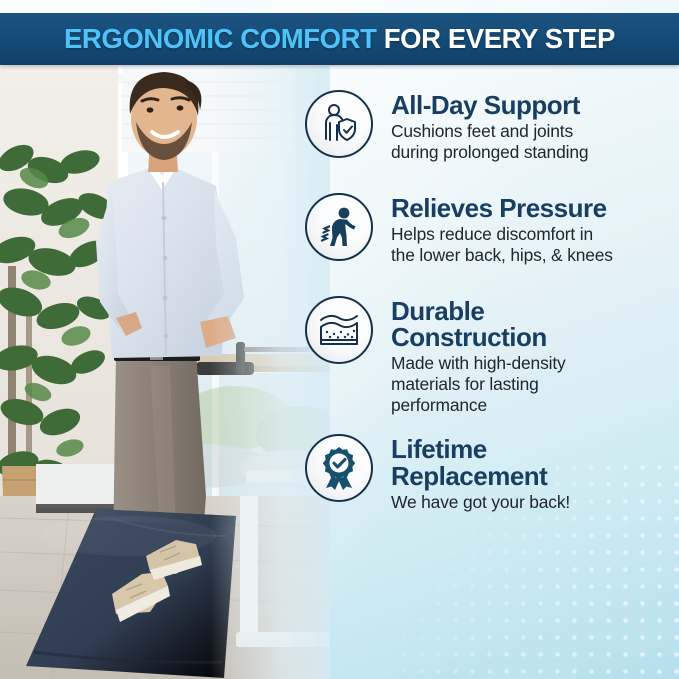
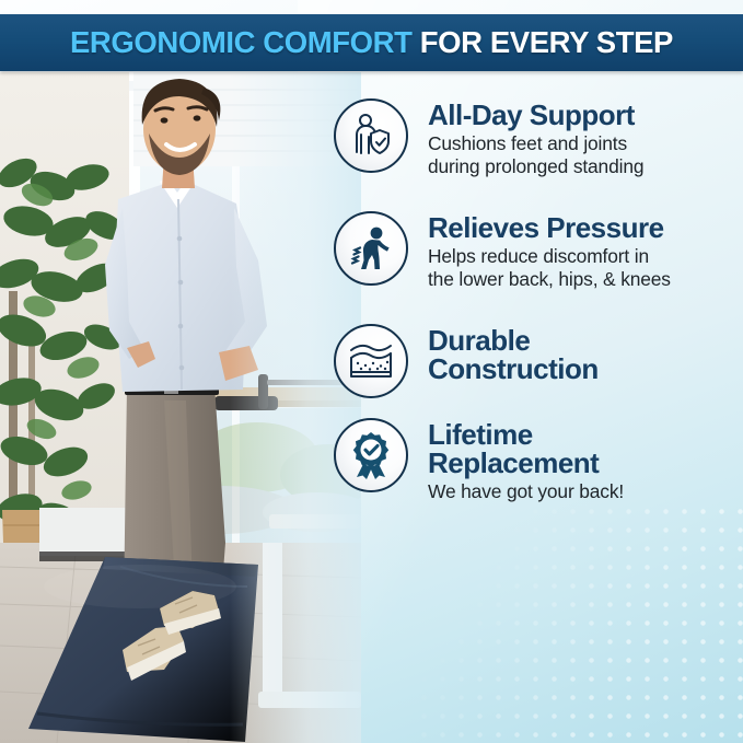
  ERGONOMIC COMFORT FOR EVERY STEP
  All-Day Support
  Cushions feet and joints
  during prolonged standing
  Relieves Pressure
  Helps reduce discomfort in
  the lower back, hips, & knees
  Durable
  Construction
- Made with high-density
- materials for lasting
- performance
  Lifetime
  Replacement
  We have got your back!
